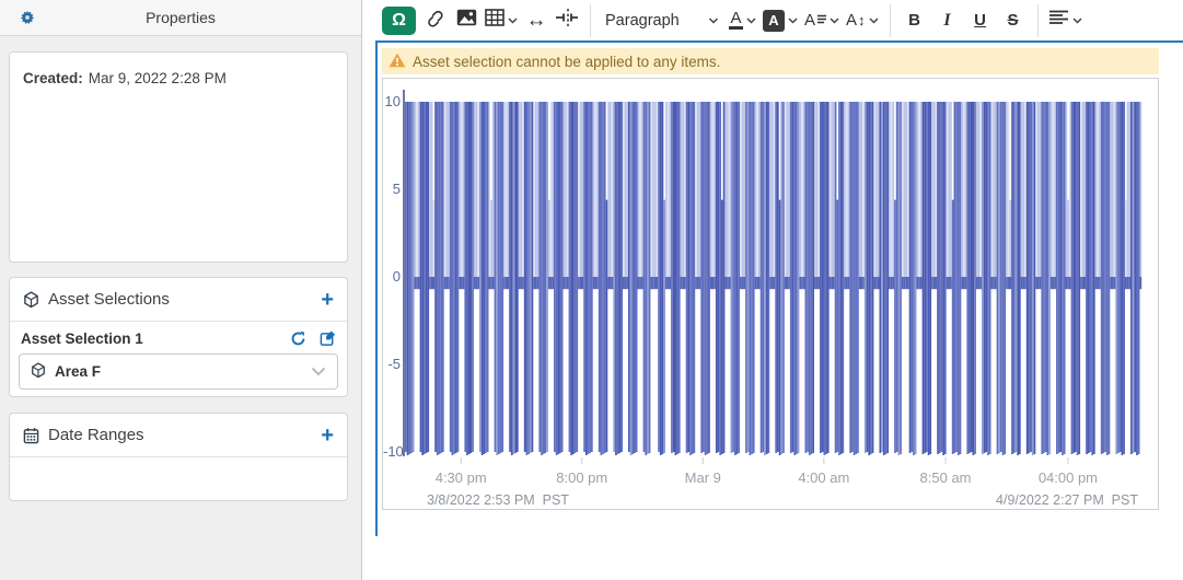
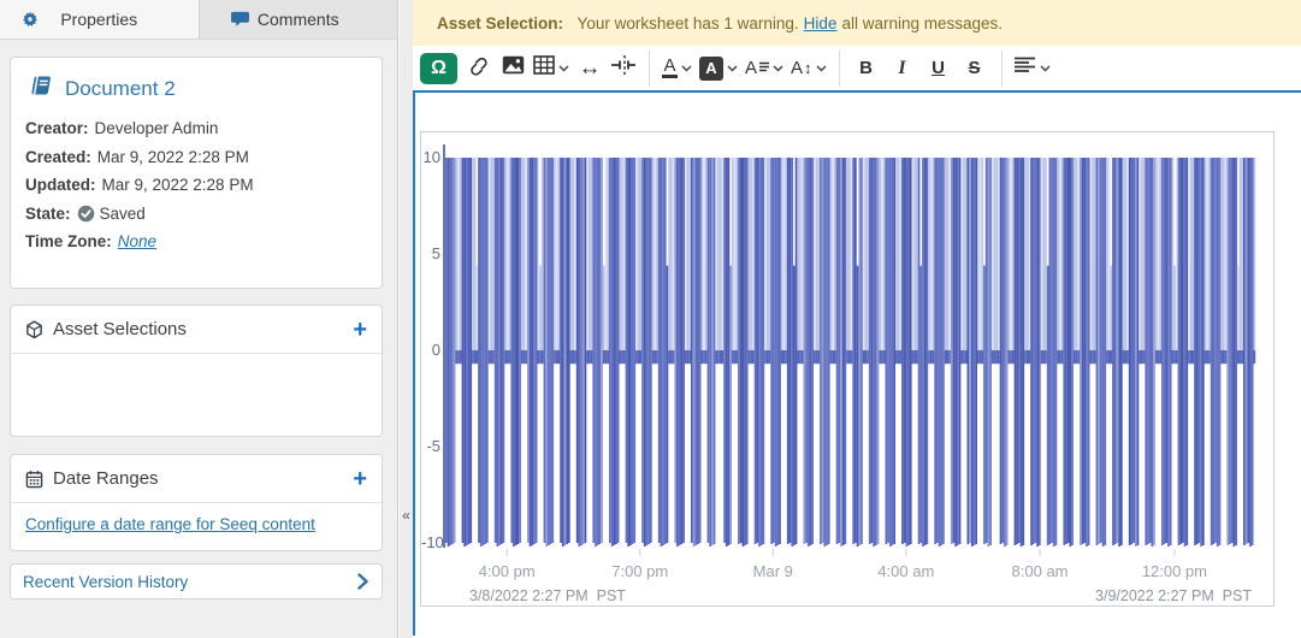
  Properties
+ Comments
+ Document 2
+ Creator: Developer Admin
  Created: Mar 9, 2022 2:28 PM
+ Updated: Mar 9, 2022 2:28 PM
+ State: Saved
+ Time Zone: None
  Asset Selections
  +
- Asset Selection 1
- Area F
  Date Ranges
  +
+ Configure a date range for Seeq content
+ Recent Version History
+ «
+ Asset Selection:
+ Your worksheet has 1 warning.
+ Hide
+ all warning messages.
  Ω
  ↔
- Paragraph
  A
  A
  A
  A
  ↕
  B
  I
  U
  S
- Asset selection cannot be applied to any items.
- 4:30 pm
+ 4:00 pm
- 8:00 pm
+ 7:00 pm
  Mar 9
  4:00 am
- 8:50 am
+ 8:00 am
- 04:00 pm
+ 12:00 pm
  10
  5
  0
  -5
  -10
- 3/8/2022 2:53 PM PST
+ 3/8/2022 2:27 PM PST
- 4/9/2022 2:27 PM PST
+ 3/9/2022 2:27 PM PST
